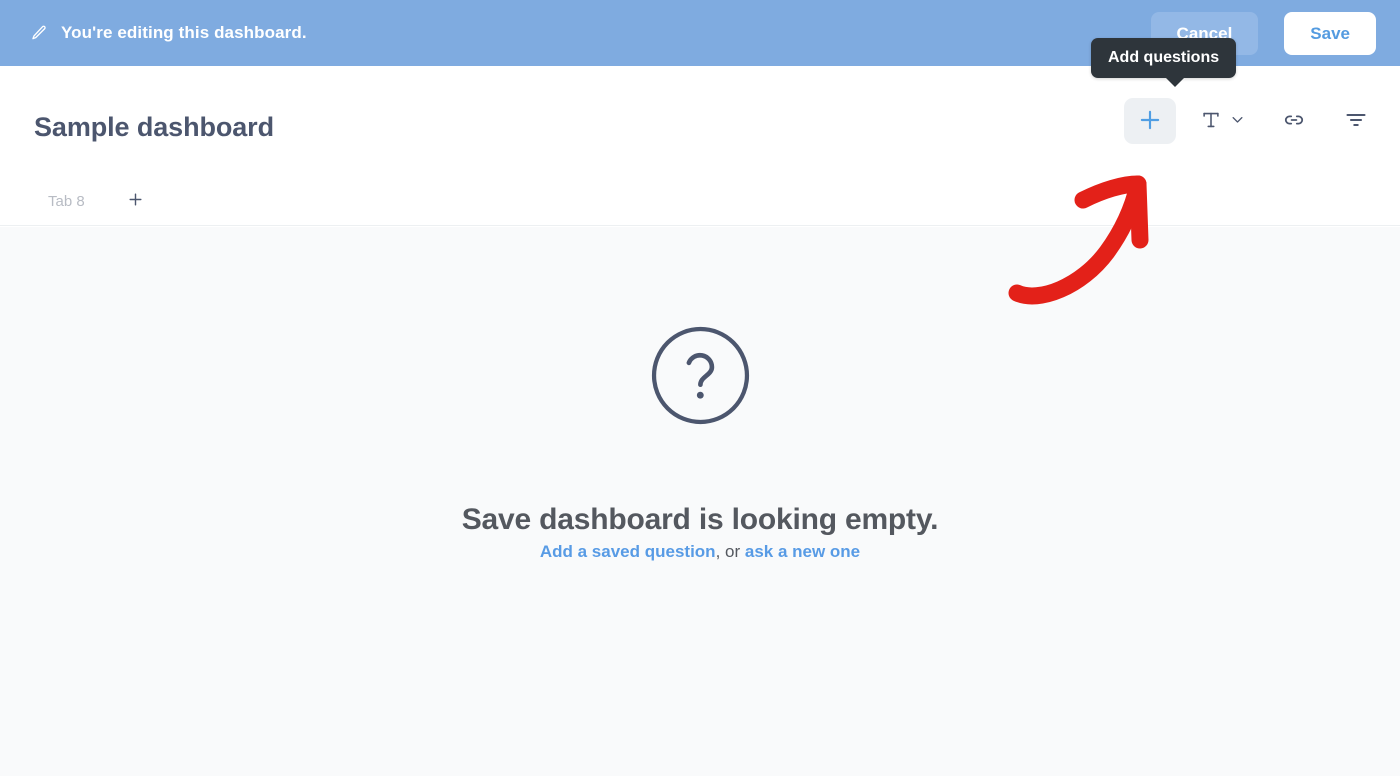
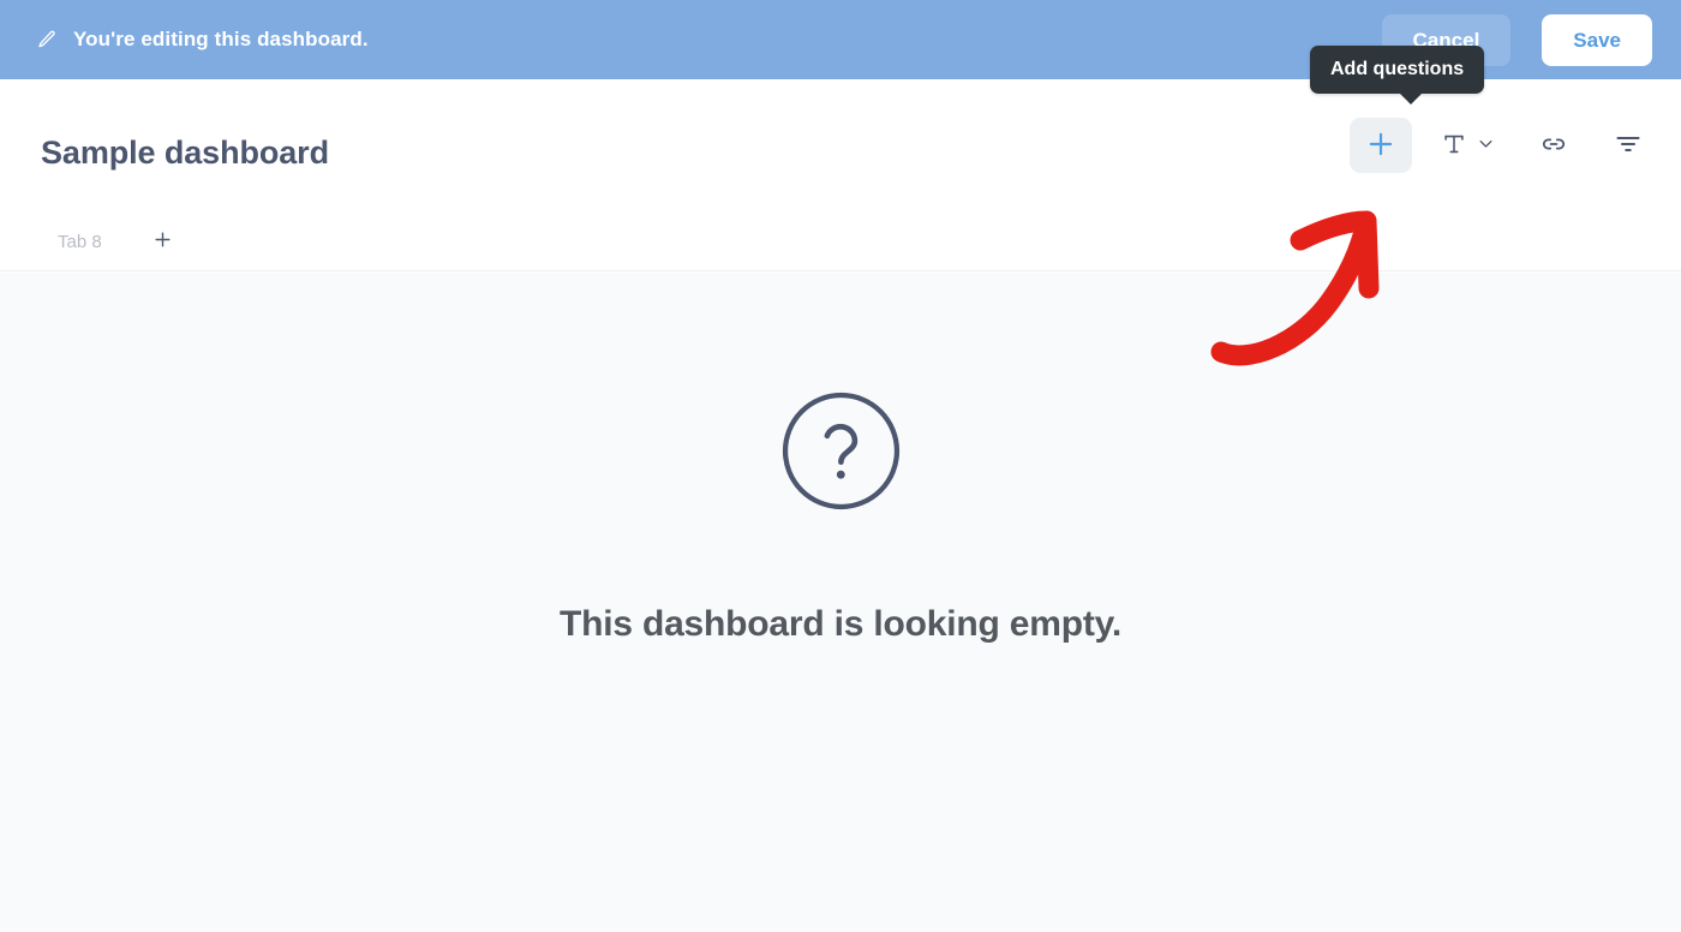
  You're editing this dashboard.
  Cancel
  Save
  Add questions
  Sample dashboard
  Tab 8
- Save dashboard is looking empty.
+ This dashboard is looking empty.
- Add a saved question, or ask a new one
